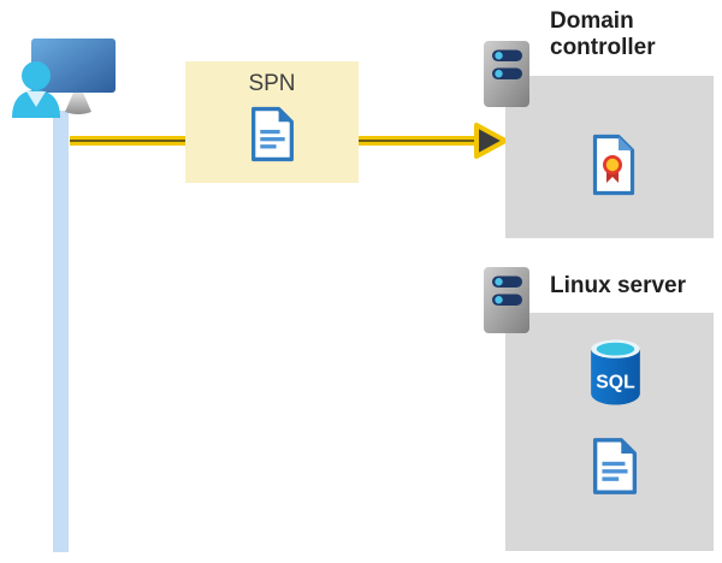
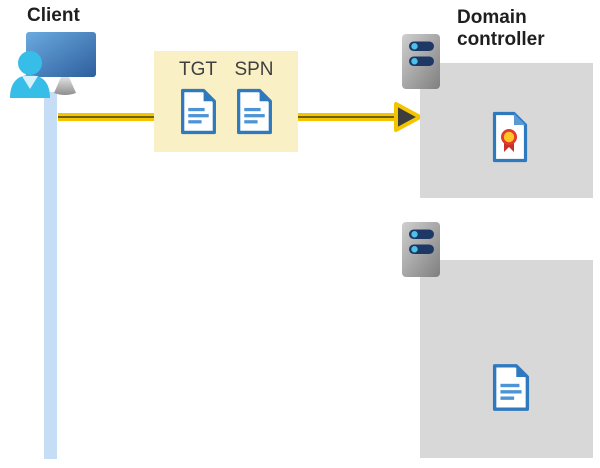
+ Client
+ TGT
  SPN
  Domain controller
- Linux server
- SQL
